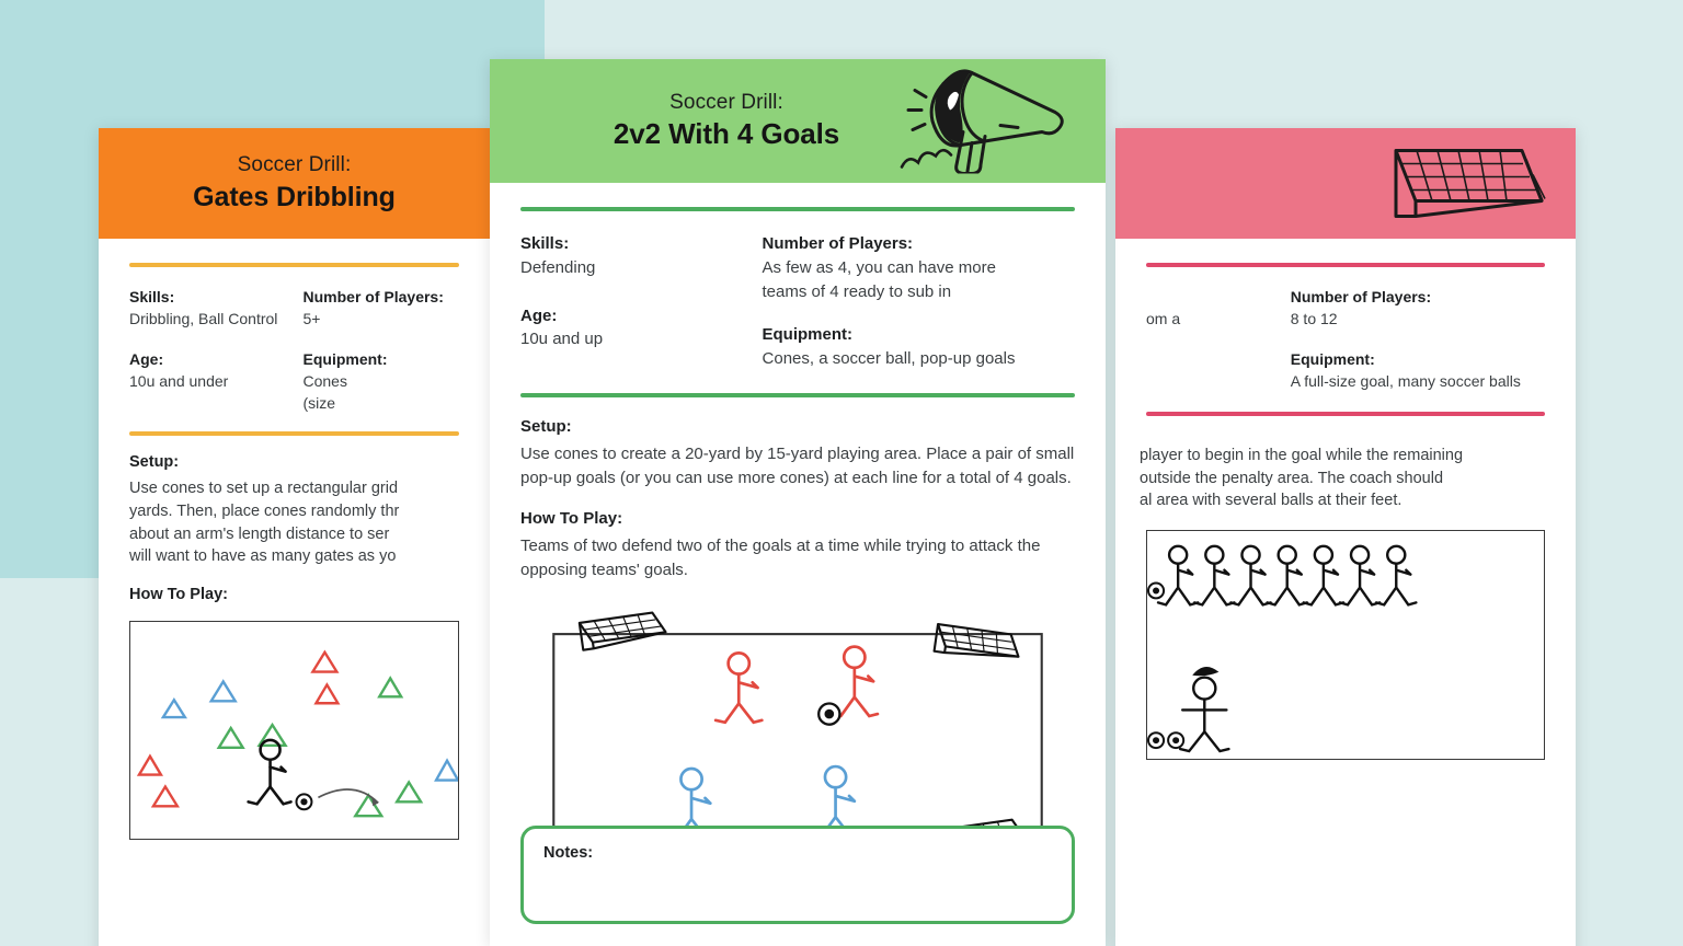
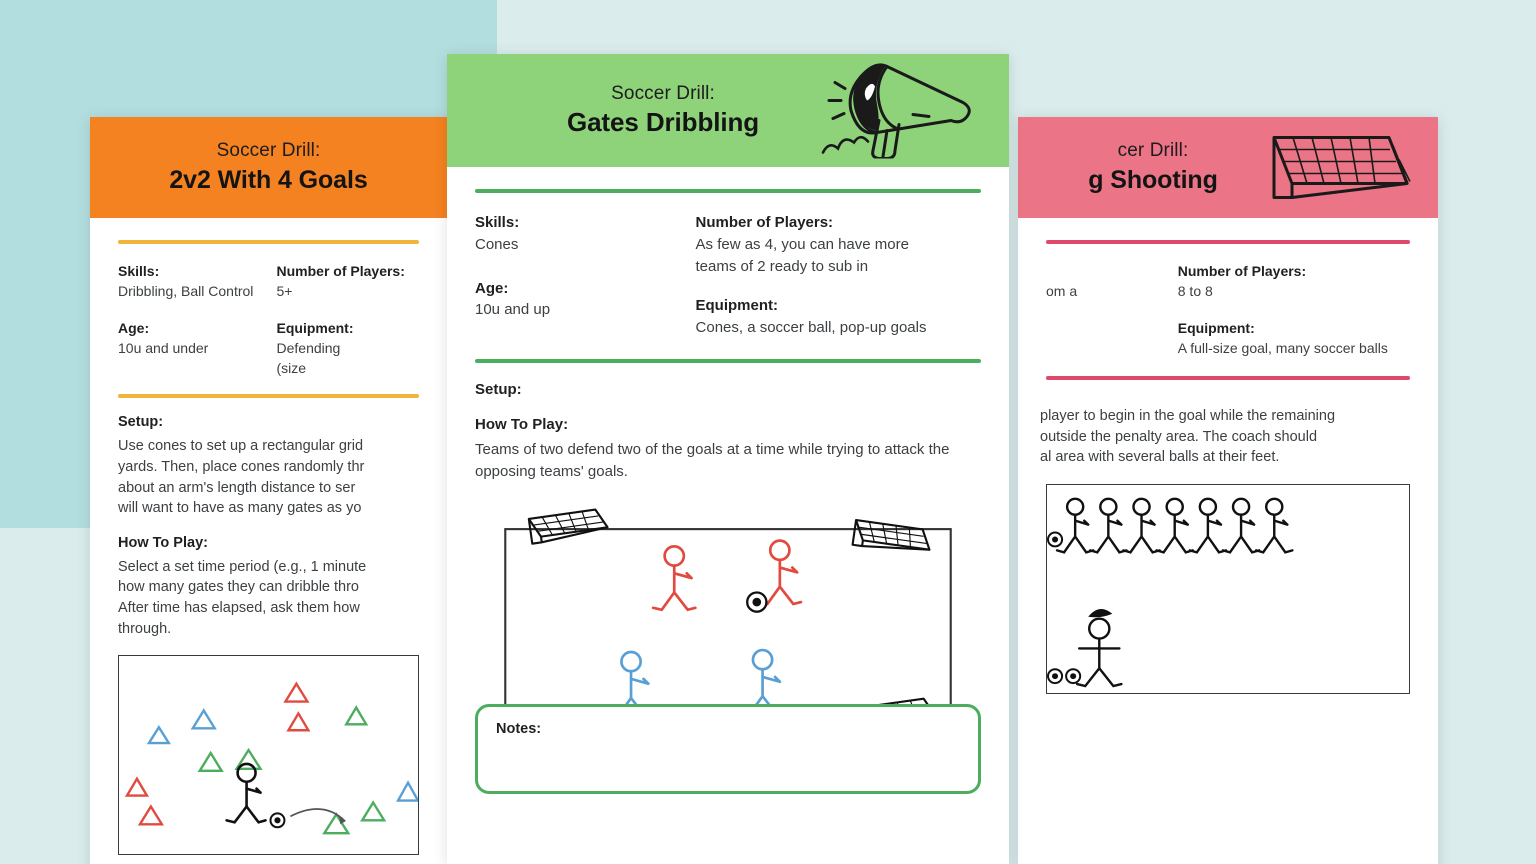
  Soccer Drill:
- Gates Dribbling
+ 2v2 With 4 Goals
  Skills:
  Dribbling, Ball Control
  Age:
  10u and under
  Number of Players:
  5+
  Equipment:
- Cones
+ Defending
  (size
  Setup:
  Use cones to set up a rectangular grid
  yards. Then, place cones randomly thr
  about an arm's length distance to ser
  will want to have as many gates as yo
  How To Play:
+ Select a set time period (e.g., 1 minute
+ how many gates they can dribble thro
+ After time has elapsed, ask them how
+ through.
+ cer Drill:
+ g Shooting
  om a
  Number of Players:
- 8 to 12
+ 8 to 8
  Equipment:
  A full-size goal, many soccer balls
  player to begin in the goal while the remaining
  outside the penalty area. The coach should
  al area with several balls at their feet.
  Soccer Drill:
- 2v2 With 4 Goals
+ Gates Dribbling
  Skills:
- Defending
+ Cones
  Age:
  10u and up
  Number of Players:
- As few as 4, you can have more teams of 4 ready to sub in
+ As few as 4, you can have more teams of 2 ready to sub in
  Equipment:
  Cones, a soccer ball, pop-up goals
  Setup:
- Use cones to create a 20-yard by 15-yard playing area. Place a pair of small pop-up goals (or you can use more cones) at each line for a total of 4 goals.
  How To Play:
  Teams of two defend two of the goals at a time while trying to attack the opposing teams' goals.
  Notes:
